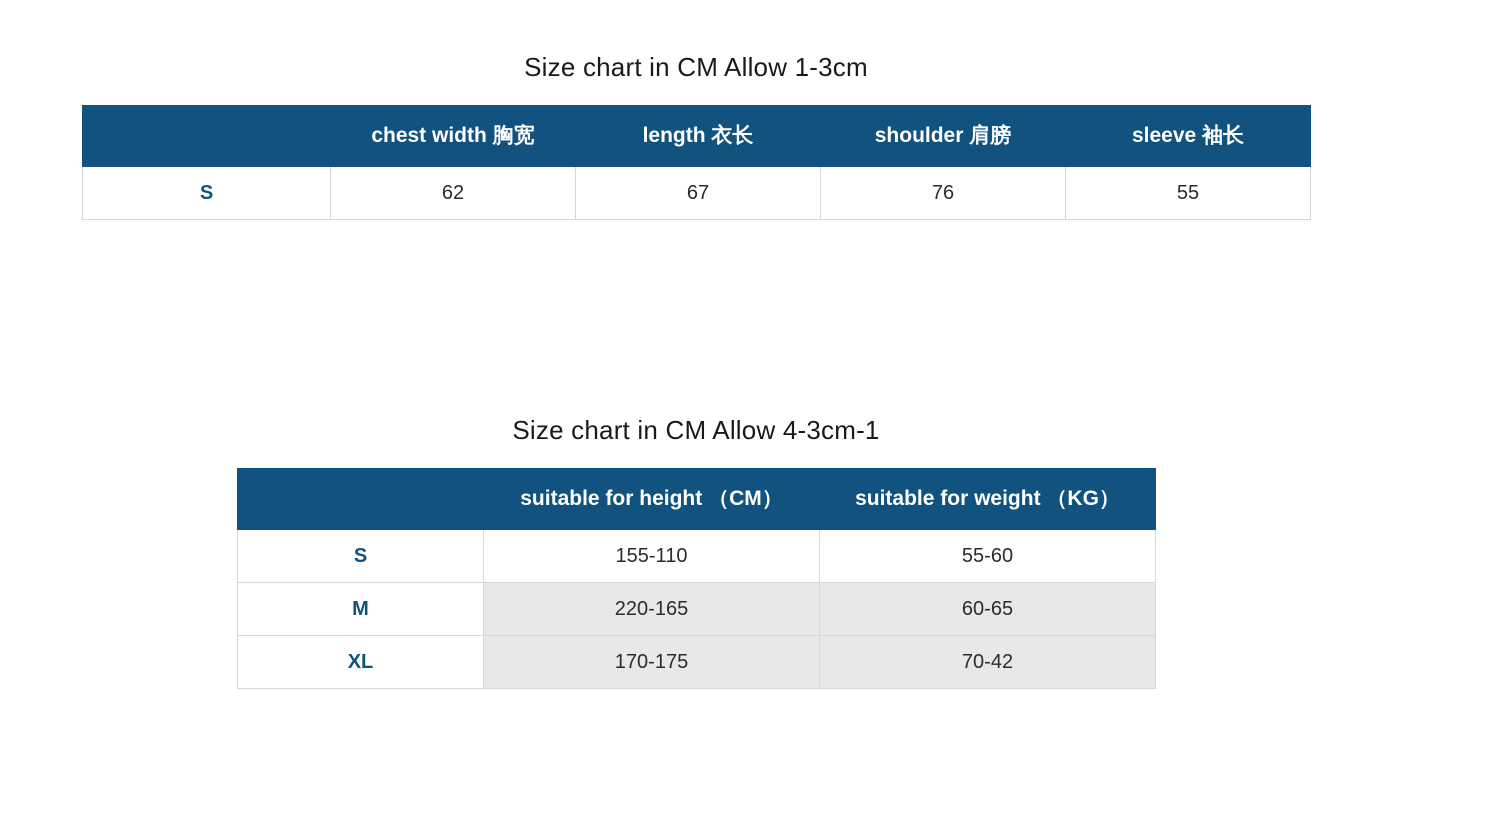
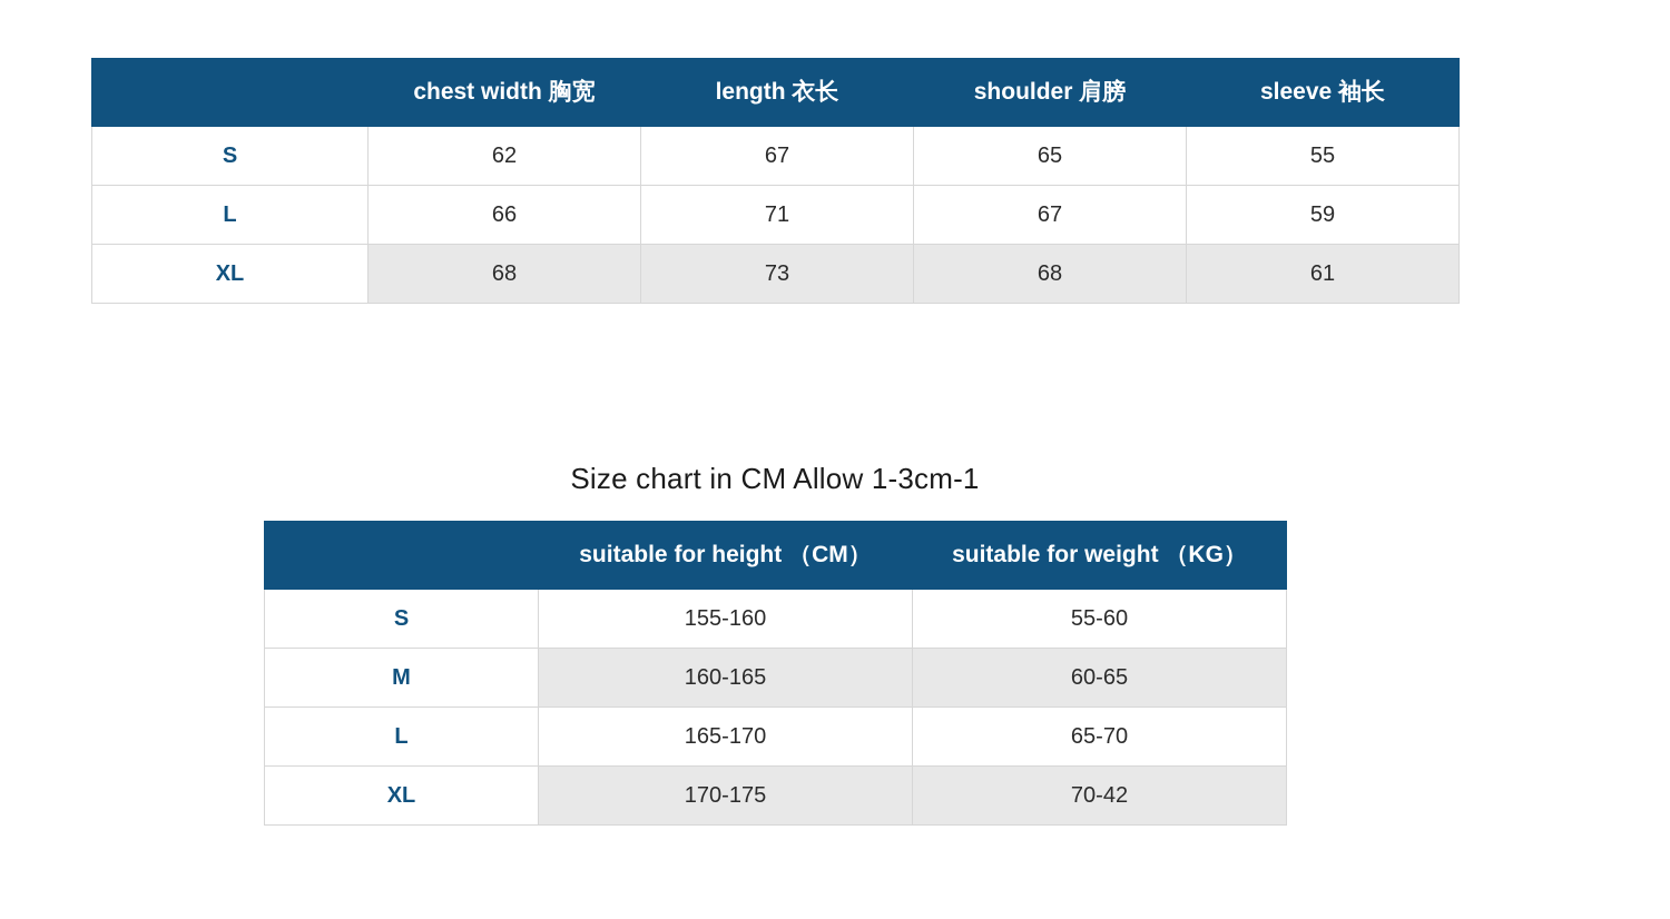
- Size chart in CM Allow 1-3cm
  	chest width 胸宽	length 衣长	shoulder 肩膀	sleeve 袖长
- S	62	67	76	55
+ S	62	67	65	55
+ L	66	71	67	59
+ XL	68	73	68	61
- Size chart in CM Allow 4-3cm-1
+ Size chart in CM Allow 1-3cm-1
  	suitable for height （CM）	suitable for weight （KG）
- S	155-110	55-60
+ S	155-160	55-60
- M	220-165	60-65
+ M	160-165	60-65
+ L	165-170	65-70
  XL	170-175	70-42
